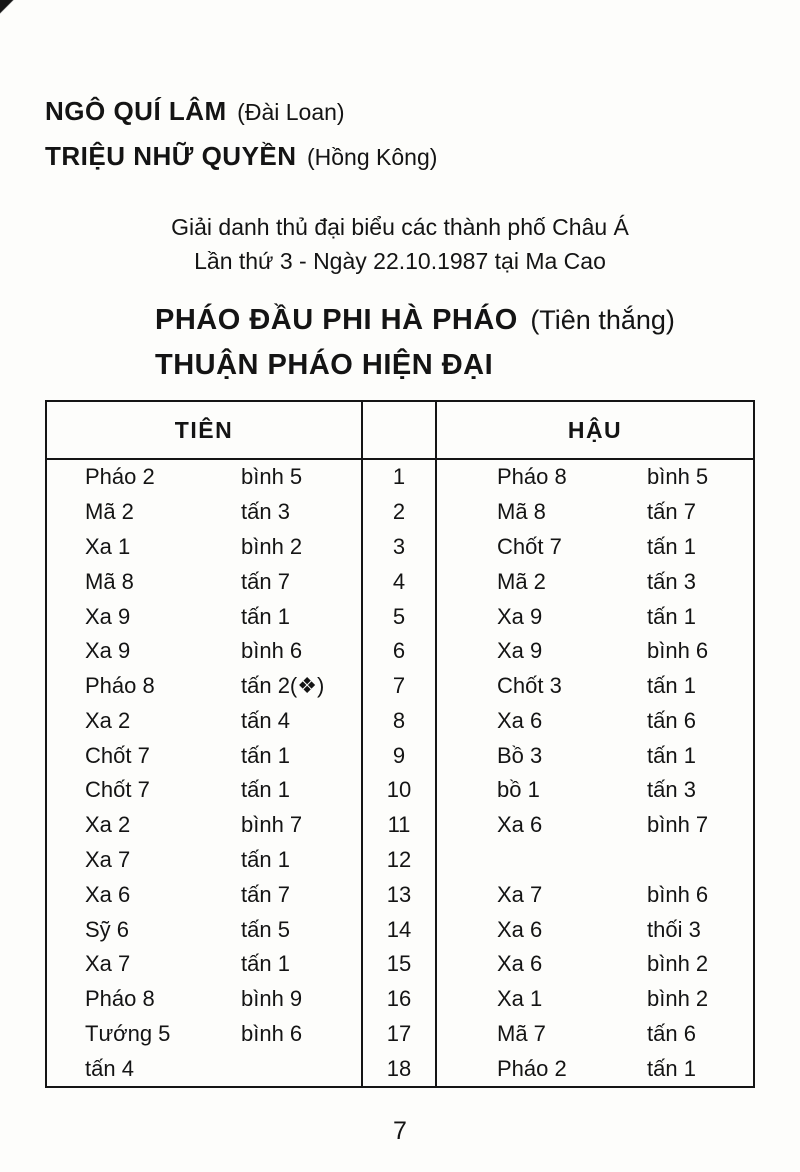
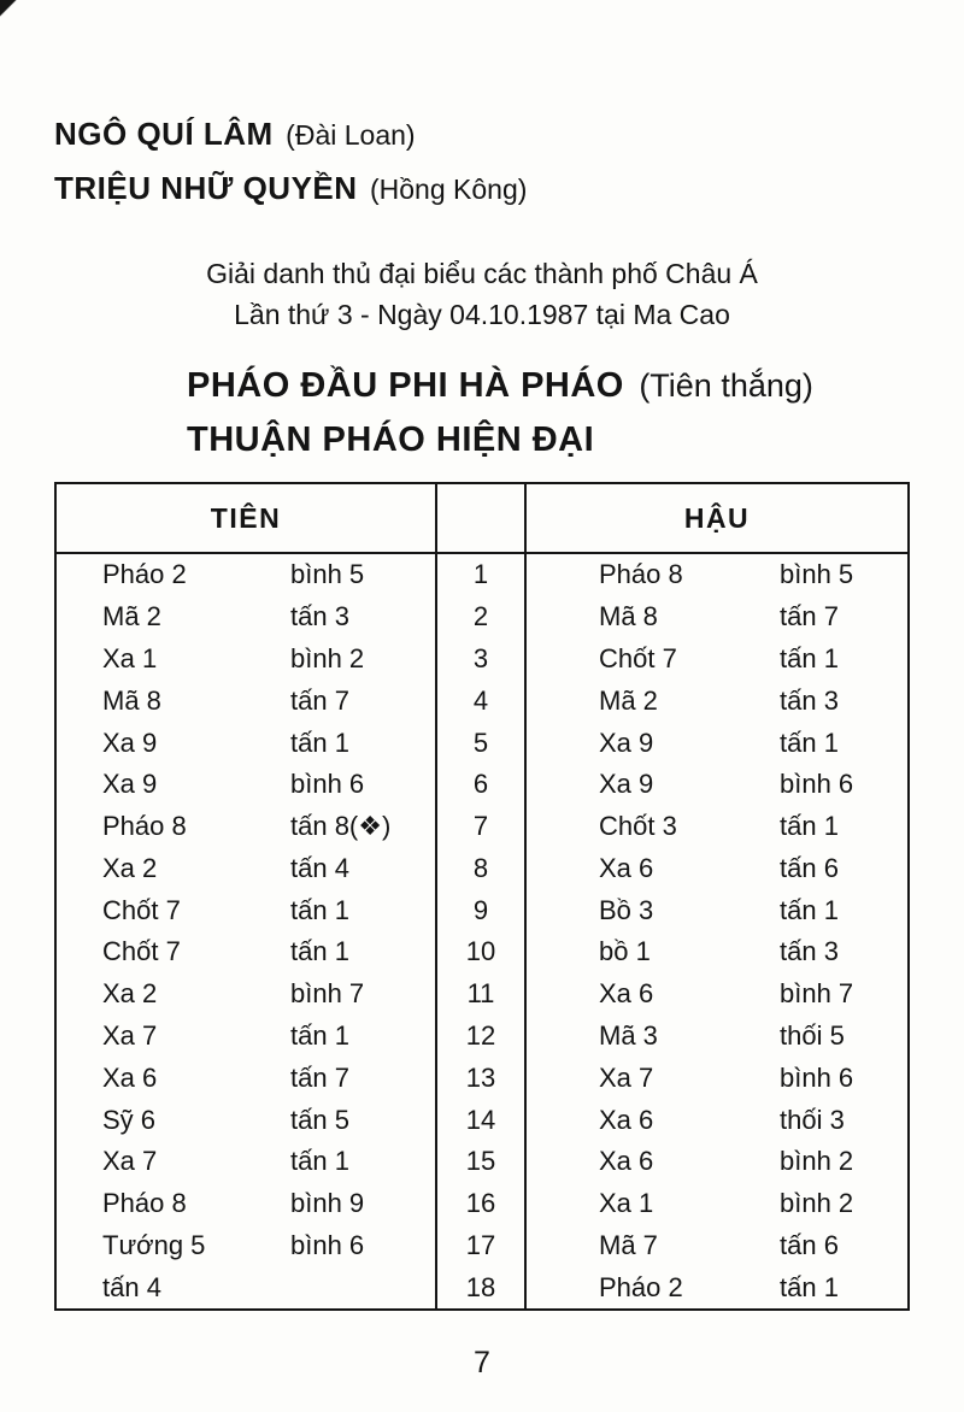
  NGÔ QUÍ LÂM (Đài Loan)
  TRIỆU NHỮ QUYỀN (Hồng Kông)
  Giải danh thủ đại biểu các thành phố Châu Á
- Lần thứ 3 - Ngày 22.10.1987 tại Ma Cao
+ Lần thứ 3 - Ngày 04.10.1987 tại Ma Cao
  PHÁO ĐẦU PHI HÀ PHÁO (Tiên thắng)
  THUẬN PHÁO HIỆN ĐẠI
  TIÊN
  HẬU
  Pháo 2
  bình 5
  1
  Pháo 8
  bình 5
  Mã 2
  tấn 3
  2
  Mã 8
  tấn 7
  Xa 1
  bình 2
  3
  Chốt 7
  tấn 1
  Mã 8
  tấn 7
  4
  Mã 2
  tấn 3
  Xa 9
  tấn 1
  5
  Xa 9
  tấn 1
  Xa 9
  bình 6
  6
  Xa 9
  bình 6
  Pháo 8
- tấn 2(❖)
+ tấn 8(❖)
  7
  Chốt 3
  tấn 1
  Xa 2
  tấn 4
  8
  Xa 6
  tấn 6
  Chốt 7
  tấn 1
  9
  Bồ 3
  tấn 1
  Chốt 7
  tấn 1
  10
  bồ 1
  tấn 3
  Xa 2
  bình 7
  11
  Xa 6
  bình 7
  Xa 7
  tấn 1
  12
+ Mã 3
+ thối 5
  Xa 6
  tấn 7
  13
  Xa 7
  bình 6
  Sỹ 6
  tấn 5
  14
  Xa 6
  thối 3
  Xa 7
  tấn 1
  15
  Xa 6
  bình 2
  Pháo 8
  bình 9
  16
  Xa 1
  bình 2
  Tướng 5
  bình 6
  17
  Mã 7
  tấn 6
  tấn 4
  18
  Pháo 2
  tấn 1
  7
